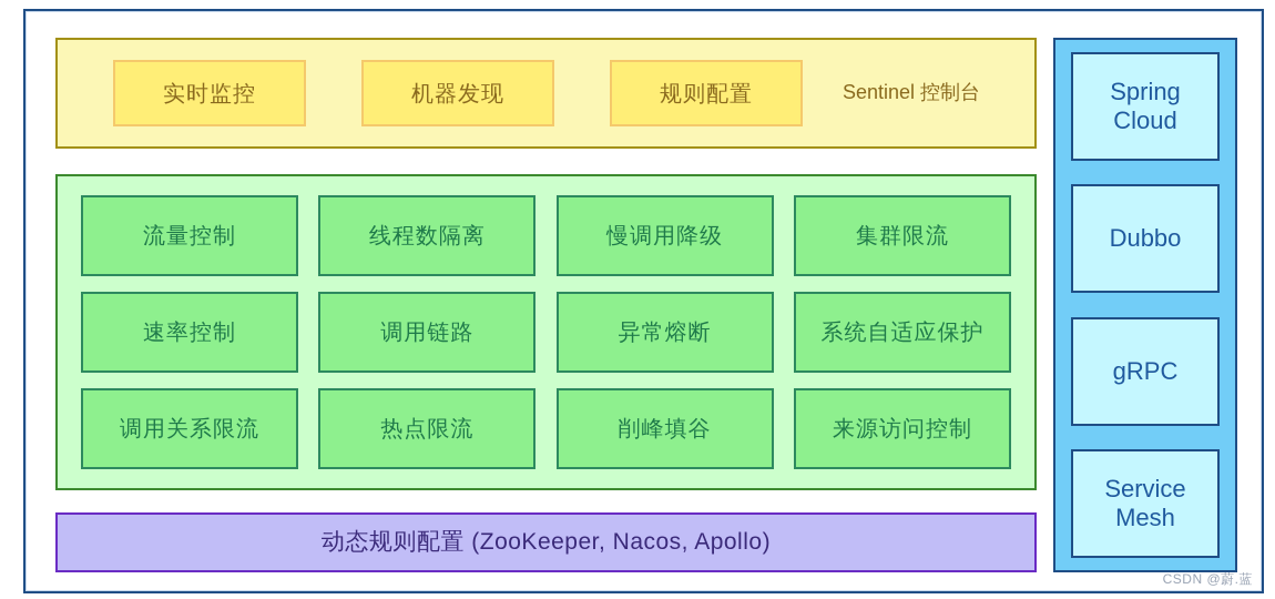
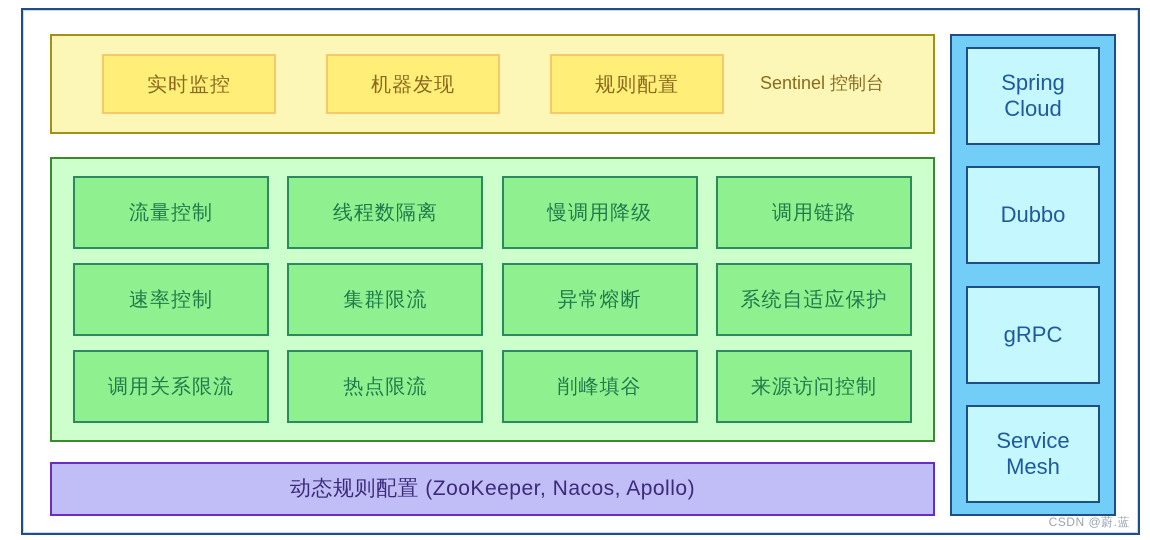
  实时监控
  机器发现
  规则配置
  Sentinel 控制台
  流量控制
  线程数隔离
  慢调用降级
- 集群限流
+ 调用链路
  速率控制
- 调用链路
+ 集群限流
  异常熔断
  系统自适应保护
  调用关系限流
  热点限流
  削峰填谷
  来源访问控制
  动态规则配置 (ZooKeeper, Nacos, Apollo)
  Spring
  Cloud
  Dubbo
  gRPC
  Service
  Mesh
  CSDN @蔚.蓝
